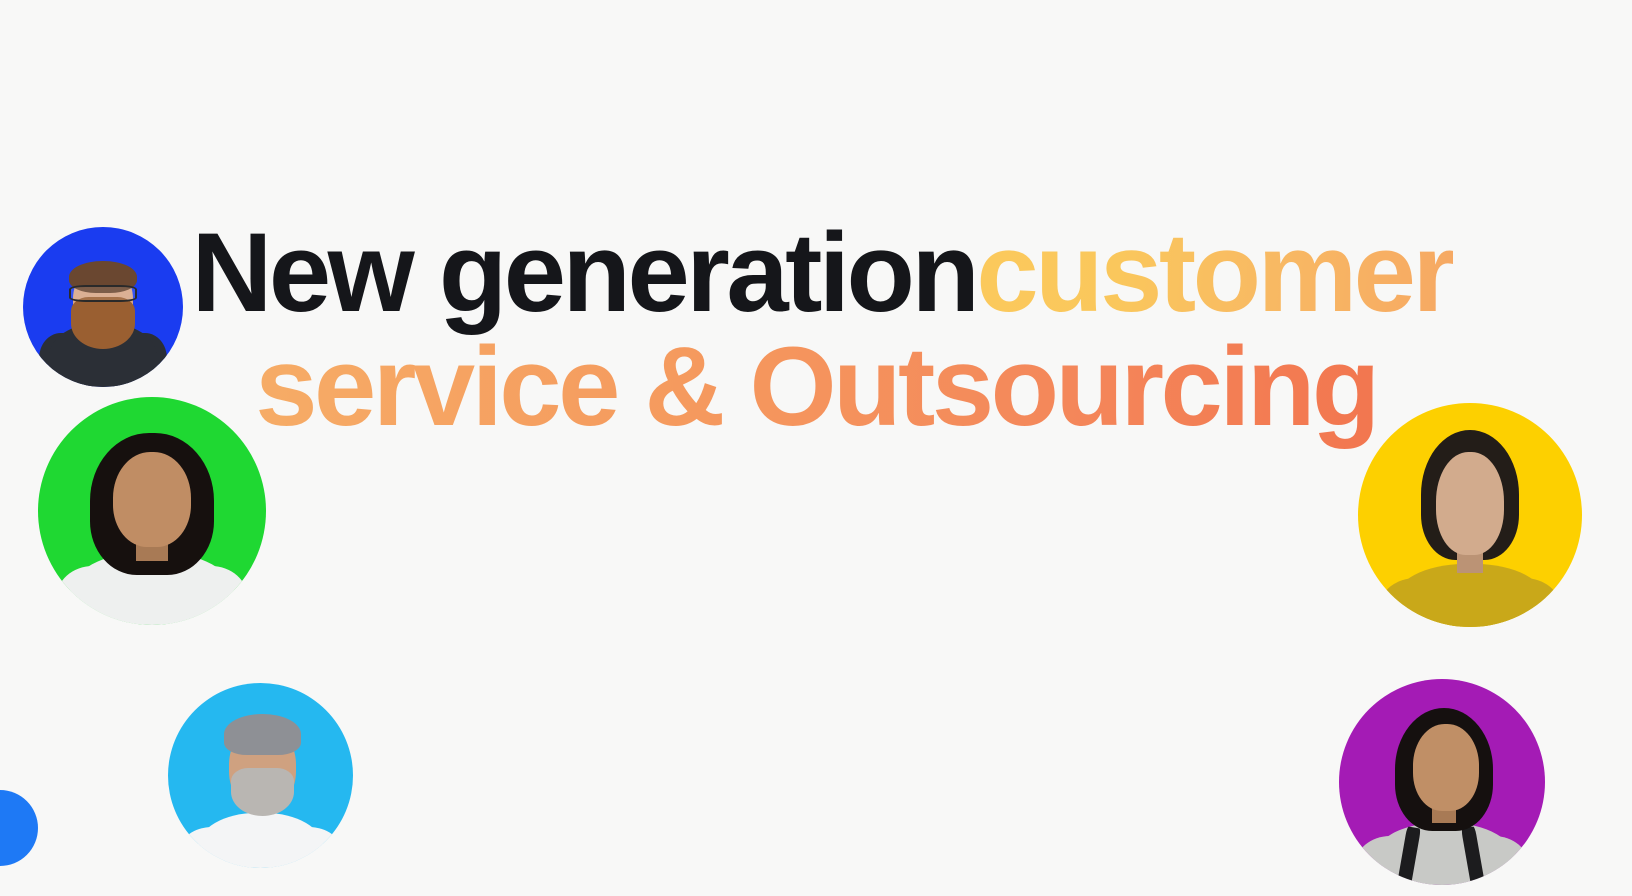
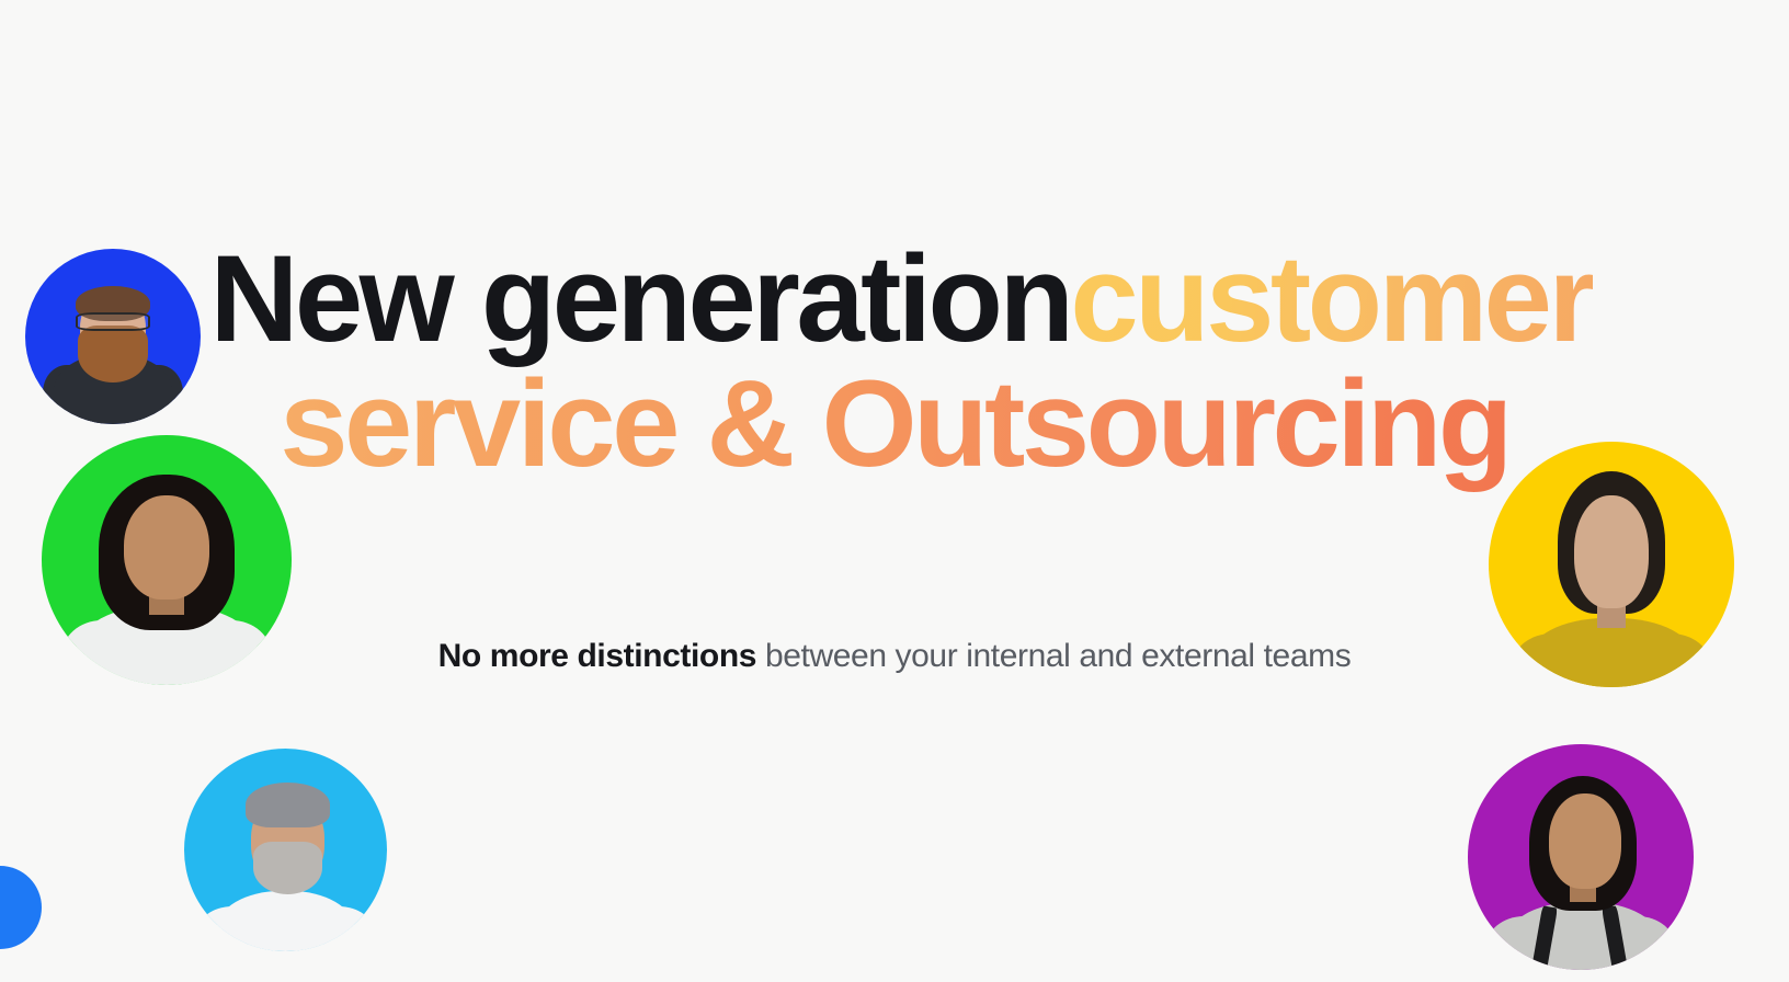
  New generationcustomer
  service & Outsourcing
+ No more distinctions between your internal and external teams
